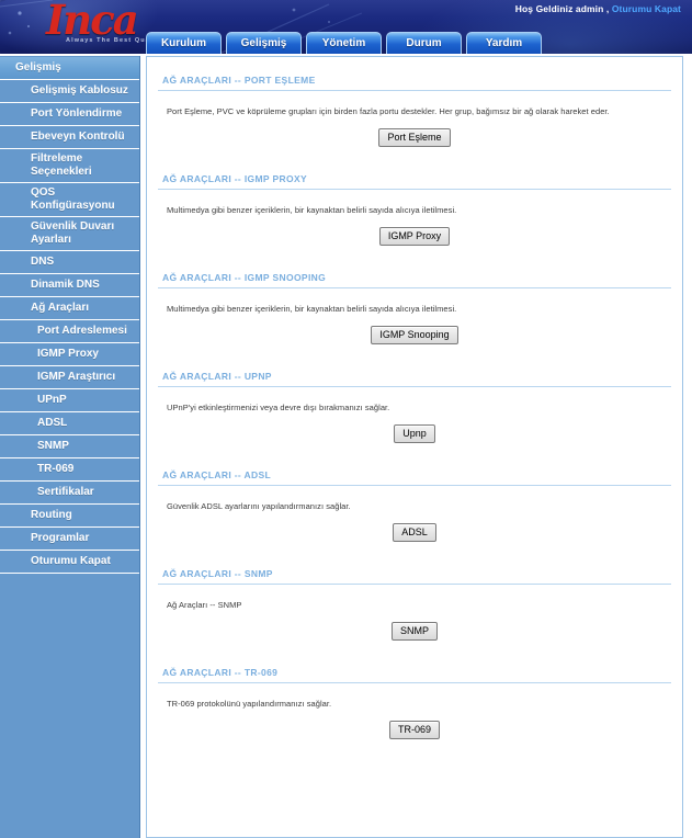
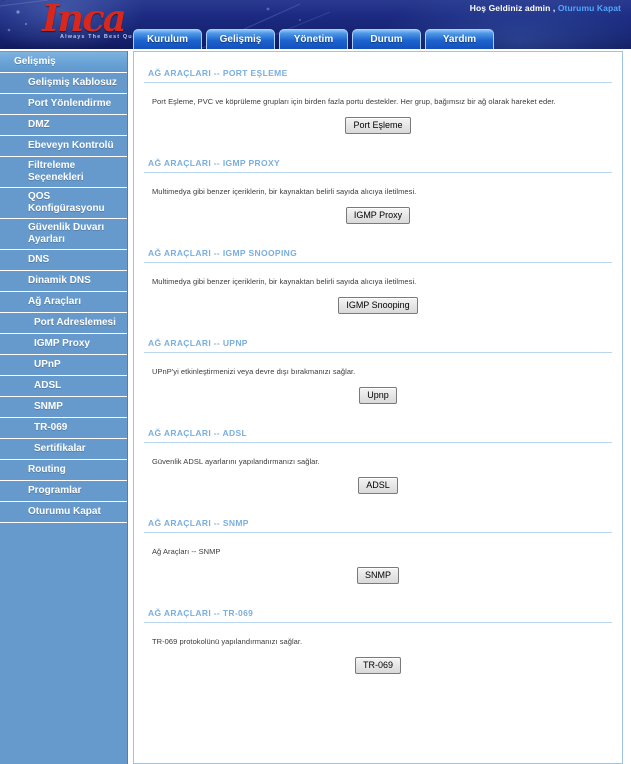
  Inca
  Hoş Geldiniz admin , Oturumu Kapat
  Kurulum
  Gelişmiş
  Yönetim
  Durum
  Yardım
  Gelişmiş
  Gelişmiş Kablosuz
  Port Yönlendirme
+ DMZ
  Ebeveyn Kontrolü
  Filtreleme Seçenekleri
  QOS Konfigürasyonu
  Güvenlik Duvarı Ayarları
  DNS
  Dinamik DNS
  Ağ Araçları
  Port Adreslemesi
  IGMP Proxy
- IGMP Araştırıcı
  UPnP
  ADSL
  SNMP
  TR-069
  Sertifikalar
  Routing
  Programlar
  Oturumu Kapat
  AĞ ARAÇLARI -- PORT EŞLEME
  Port Eşleme, PVC ve köprüleme grupları için birden fazla portu destekler. Her grup, bağımsız bir ağ olarak hareket eder.
  Port Eşleme
  AĞ ARAÇLARI -- IGMP PROXY
  Multimedya gibi benzer içeriklerin, bir kaynaktan belirli sayıda alıcıya iletilmesi.
  IGMP Proxy
  AĞ ARAÇLARI -- IGMP SNOOPING
  Multimedya gibi benzer içeriklerin, bir kaynaktan belirli sayıda alıcıya iletilmesi.
  IGMP Snooping
  AĞ ARAÇLARI -- UPNP
  UPnP'yi etkinleştirmenizi veya devre dışı bırakmanızı sağlar.
  Upnp
  AĞ ARAÇLARI -- ADSL
  Güvenlik ADSL ayarlarını yapılandırmanızı sağlar.
  ADSL
  AĞ ARAÇLARI -- SNMP
  Ağ Araçları -- SNMP
  SNMP
  AĞ ARAÇLARI -- TR-069
  TR-069 protokolünü yapılandırmanızı sağlar.
  TR-069
